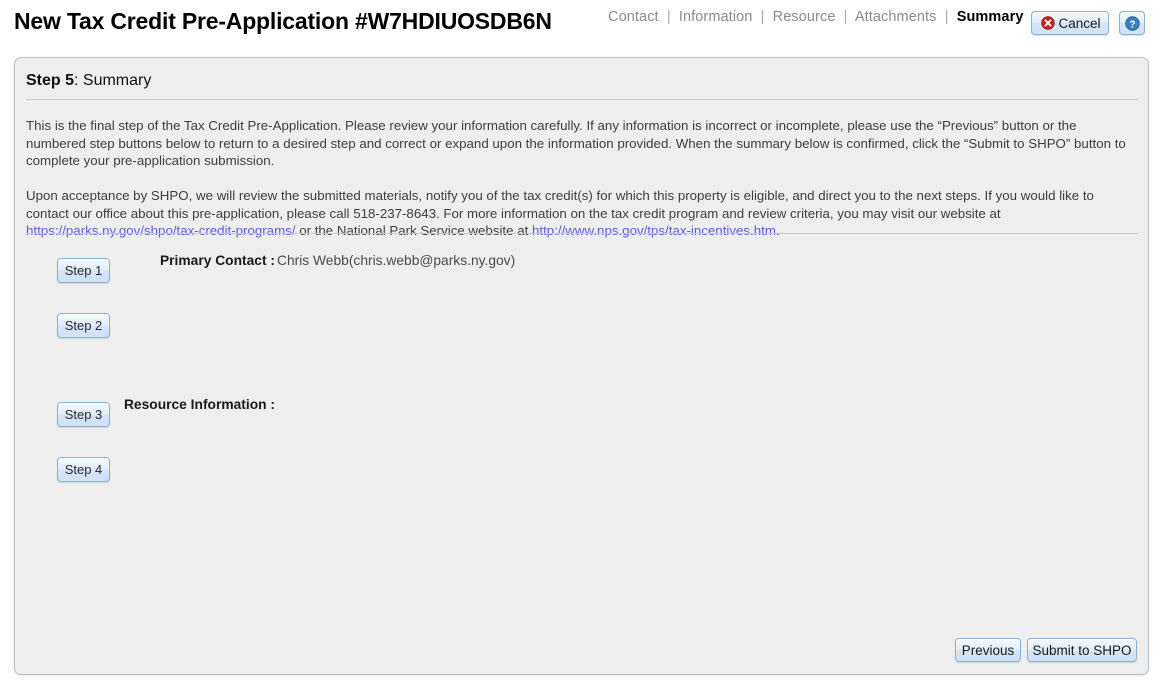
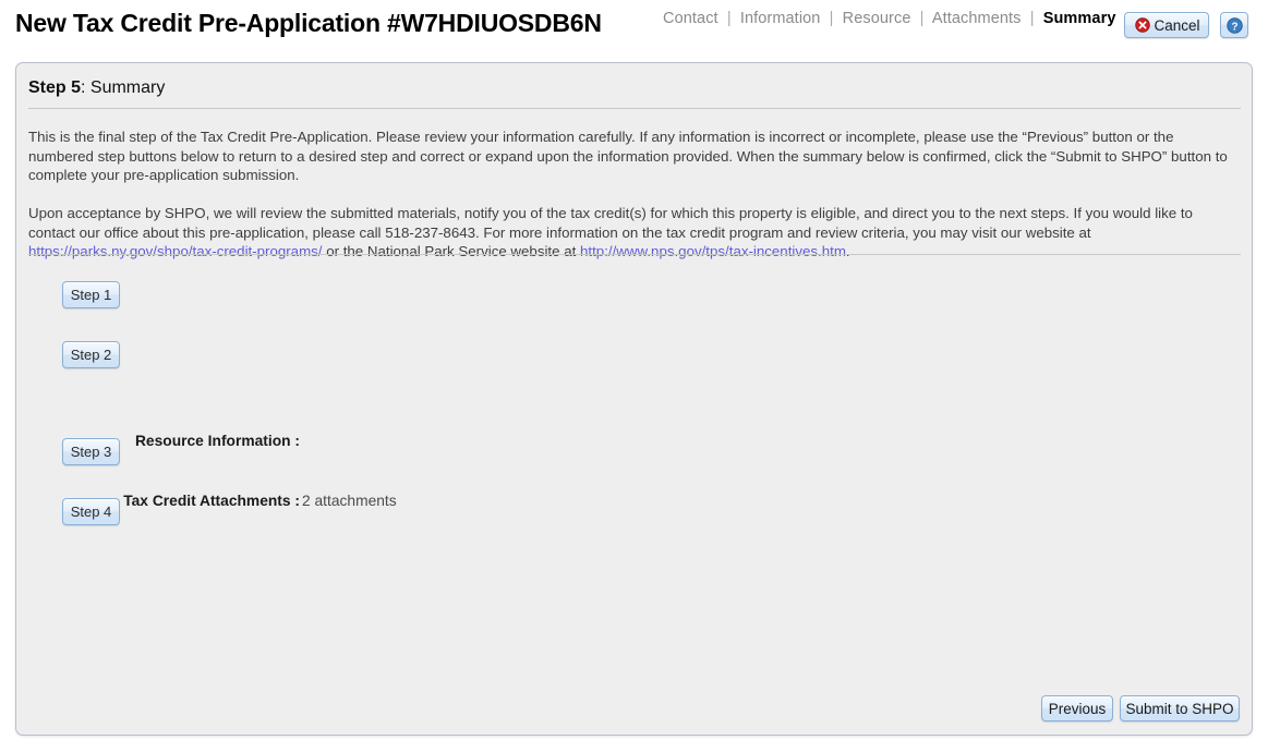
  New Tax Credit Pre-Application #W7HDIUOSDB6N
  Contact | Information | Resource | Attachments | Summary
  Cancel
  ?
  Step 5: Summary
  This is the final step of the Tax Credit Pre-Application. Please review your information carefully. If any information is incorrect or incomplete, please use the “Previous” button or the numbered step buttons below to return to a desired step and correct or expand upon the information provided. When the summary below is confirmed, click the “Submit to SHPO” button to complete your pre-application submission.
  Upon acceptance by SHPO, we will review the submitted materials, notify you of the tax credit(s) for which this property is eligible, and direct you to the next steps. If you would like to contact our office about this pre-application, please call 518-237-8643. For more information on the tax credit program and review criteria, you may visit our website at https://parks.ny.gov/shpo/tax-credit-programs/ or the National Park Service website at http://www.nps.gov/tps/tax-incentives.htm.
  Step 1
- Primary Contact :
- Chris Webb(chris.webb@parks.ny.gov)
  Step 2
  Step 3
  Resource Information :
  Step 4
+ Tax Credit Attachments :
+ 2 attachments
  Previous
  Submit to SHPO
